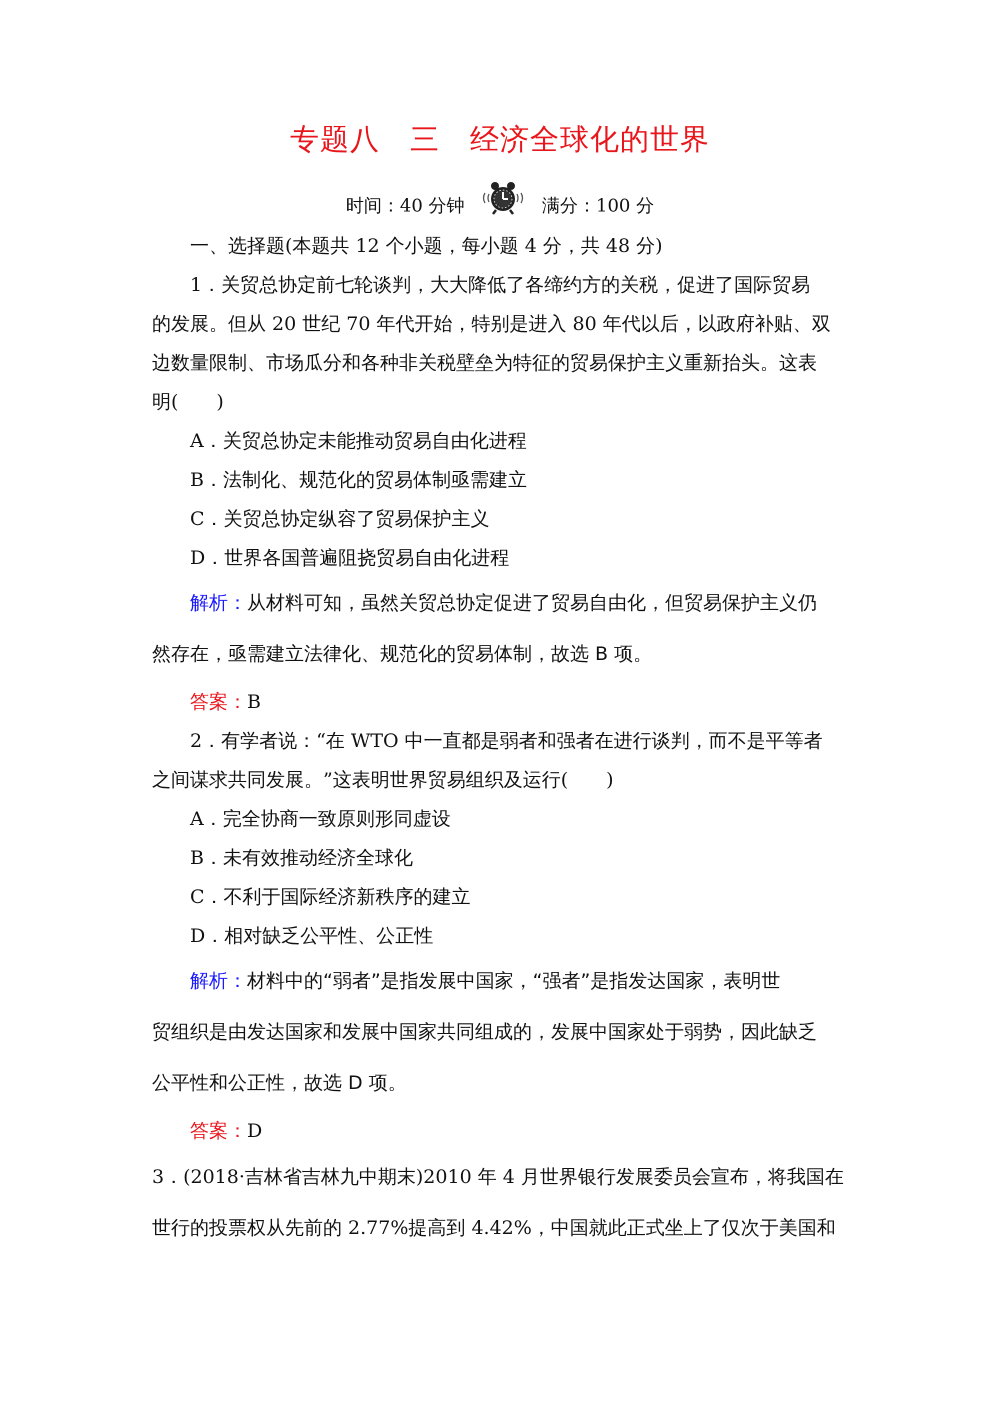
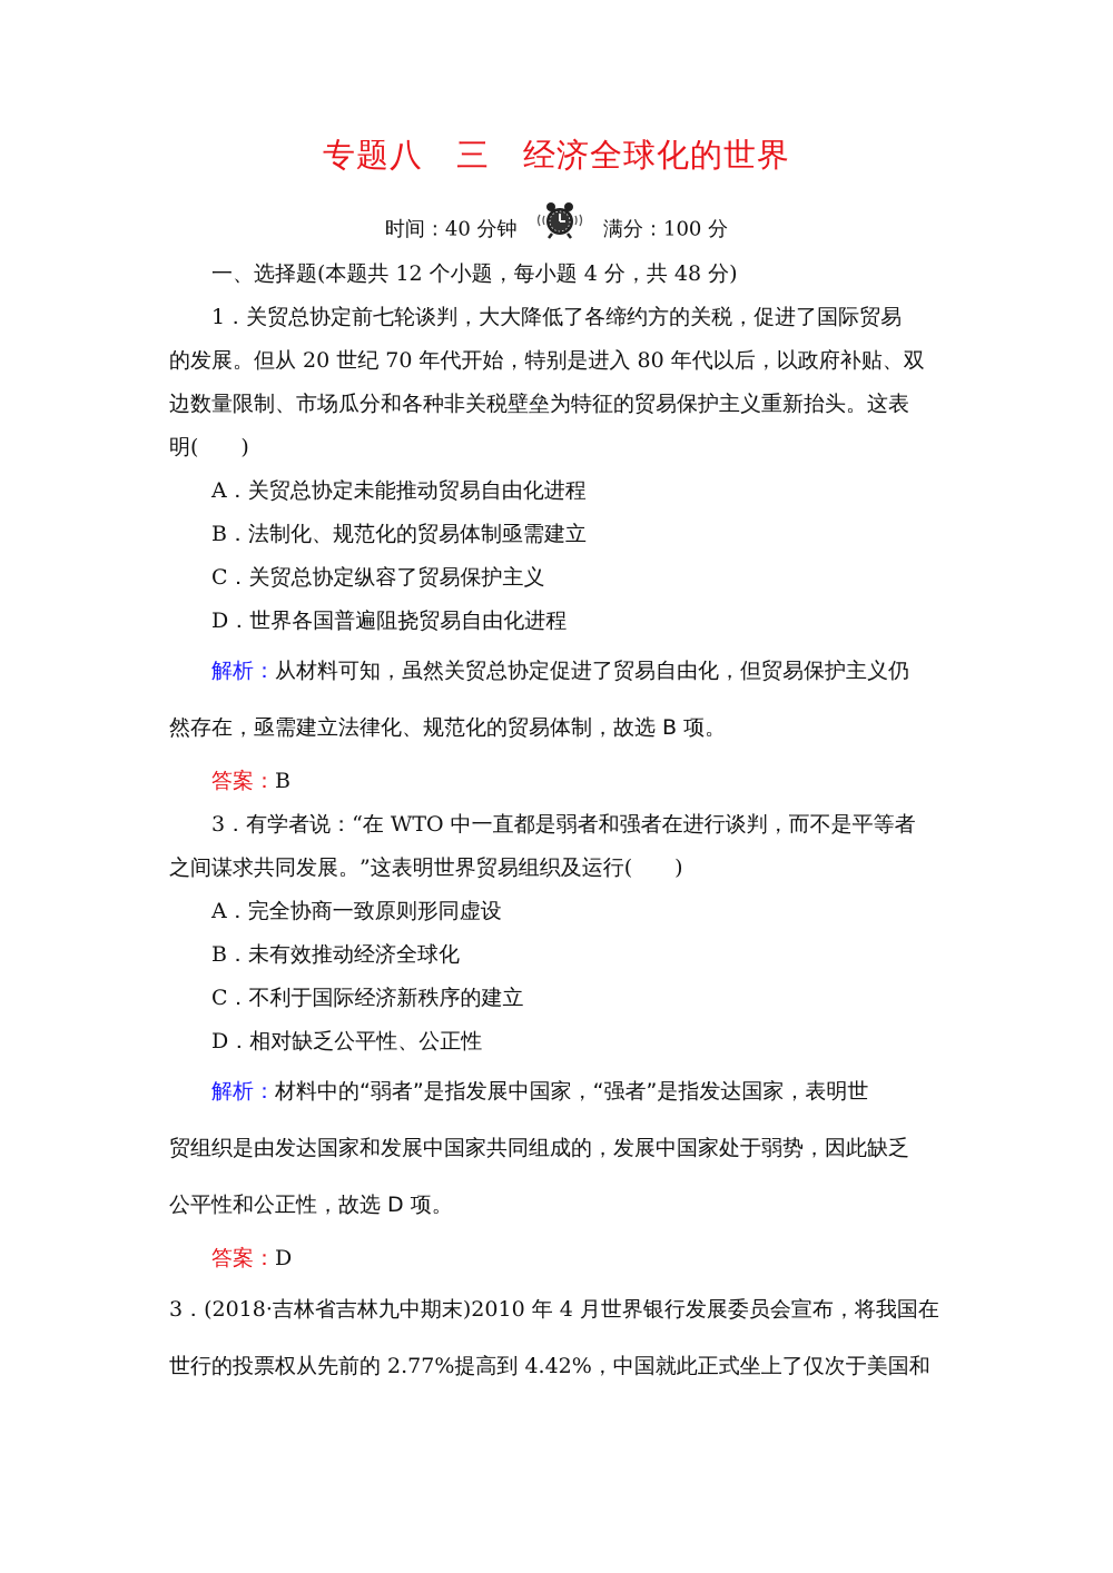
  专题八 三 经济全球化的世界
  时间：40 分钟 满分：100 分
  一、选择题(本题共 12 个小题，每小题 4 分，共 48 分)
  1．关贸总协定前七轮谈判，大大降低了各缔约方的关税，促进了国际贸易
  的发展。但从 20 世纪 70 年代开始，特别是进入 80 年代以后，以政府补贴、双
  边数量限制、市场瓜分和各种非关税壁垒为特征的贸易保护主义重新抬头。这表
  明( )
  A．关贸总协定未能推动贸易自由化进程
  B．法制化、规范化的贸易体制亟需建立
  C．关贸总协定纵容了贸易保护主义
  D．世界各国普遍阻挠贸易自由化进程
  解析：从材料可知，虽然关贸总协定促进了贸易自由化，但贸易保护主义仍
  然存在，亟需建立法律化、规范化的贸易体制，故选 B 项。
  答案：B
- 2．有学者说：“在 WTO 中一直都是弱者和强者在进行谈判，而不是平等者
+ 3．有学者说：“在 WTO 中一直都是弱者和强者在进行谈判，而不是平等者
  之间谋求共同发展。”这表明世界贸易组织及运行( )
  A．完全协商一致原则形同虚设
  B．未有效推动经济全球化
  C．不利于国际经济新秩序的建立
  D．相对缺乏公平性、公正性
  解析：材料中的“弱者”是指发展中国家，“强者”是指发达国家，表明世
  贸组织是由发达国家和发展中国家共同组成的，发展中国家处于弱势，因此缺乏
  公平性和公正性，故选 D 项。
  答案：D
  3．(2018·吉林省吉林九中期末)2010 年 4 月世界银行发展委员会宣布，将我国在
  世行的投票权从先前的 2.77%提高到 4.42%，中国就此正式坐上了仅次于美国和
